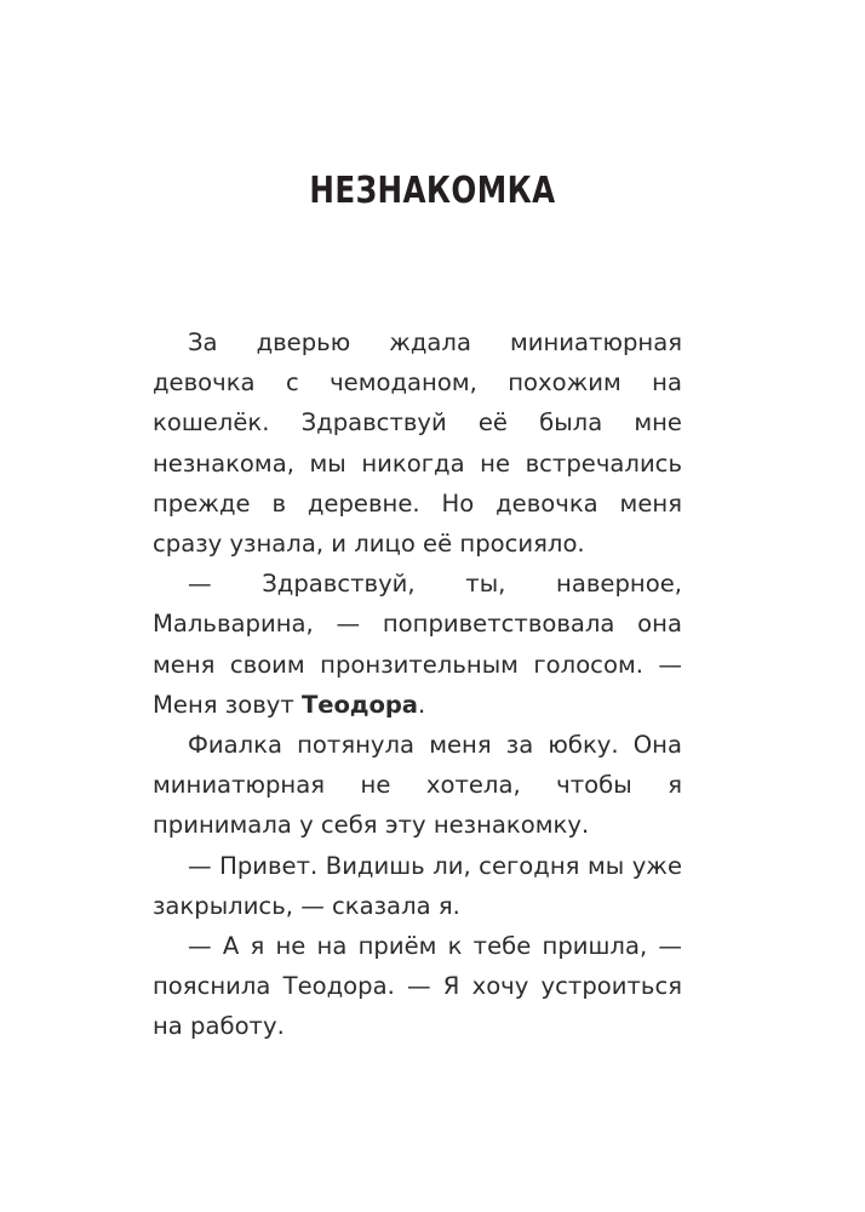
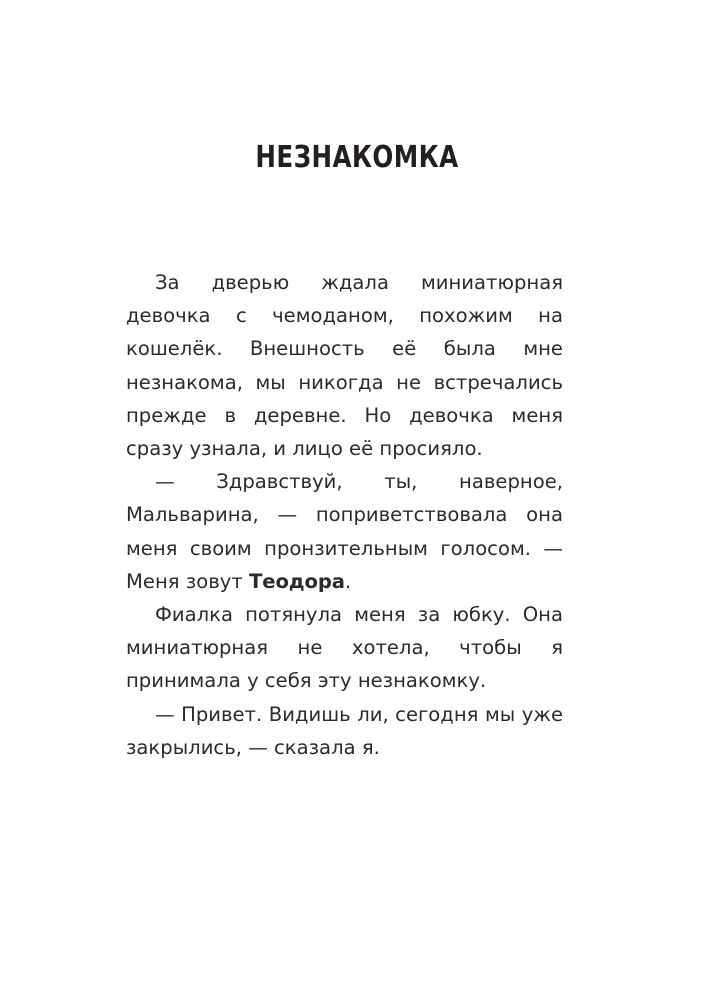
  НЕЗНАКОМКА
- За дверью ждала миниатюрная девочка с чемоданом, похожим на кошелёк. Здравствуй её была мне незнакома, мы никогда не встречались прежде в деревне. Но девочка меня сразу узнала, и лицо её просияло.
+ За дверью ждала миниатюрная девочка с чемоданом, похожим на кошелёк. Внешность её была мне незнакома, мы никогда не встречались прежде в деревне. Но девочка меня сразу узнала, и лицо её просияло.
  — Здравствуй, ты, наверное, Мальварина, — поприветствовала она меня своим пронзительным голосом. — Меня зовут Теодора.
  Фиалка потянула меня за юбку. Она миниатюрная не хотела, чтобы я принимала у себя эту незнакомку.
  — Привет. Видишь ли, сегодня мы уже закрылись, — сказала я.
- — А я не на приём к тебе пришла, — пояснила Теодора. — Я хочу устроиться на работу.
